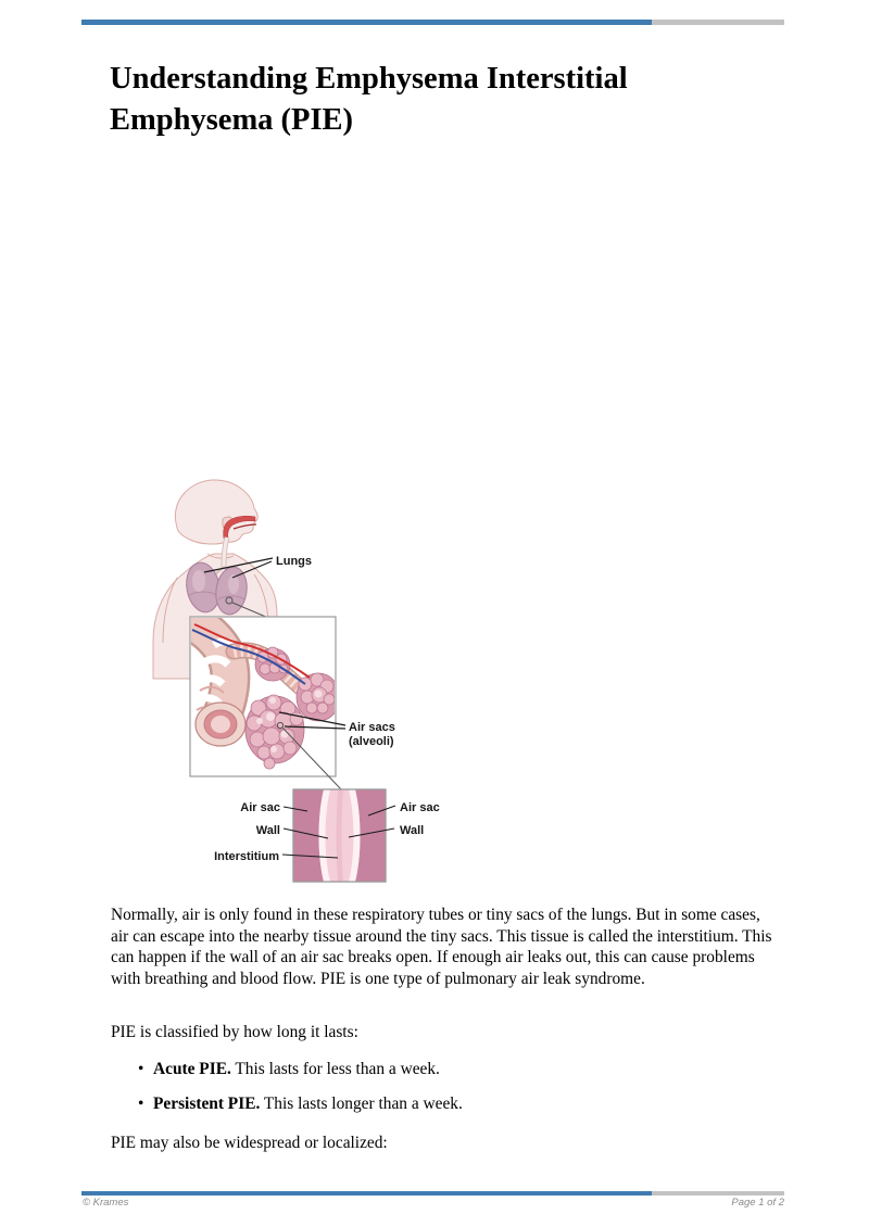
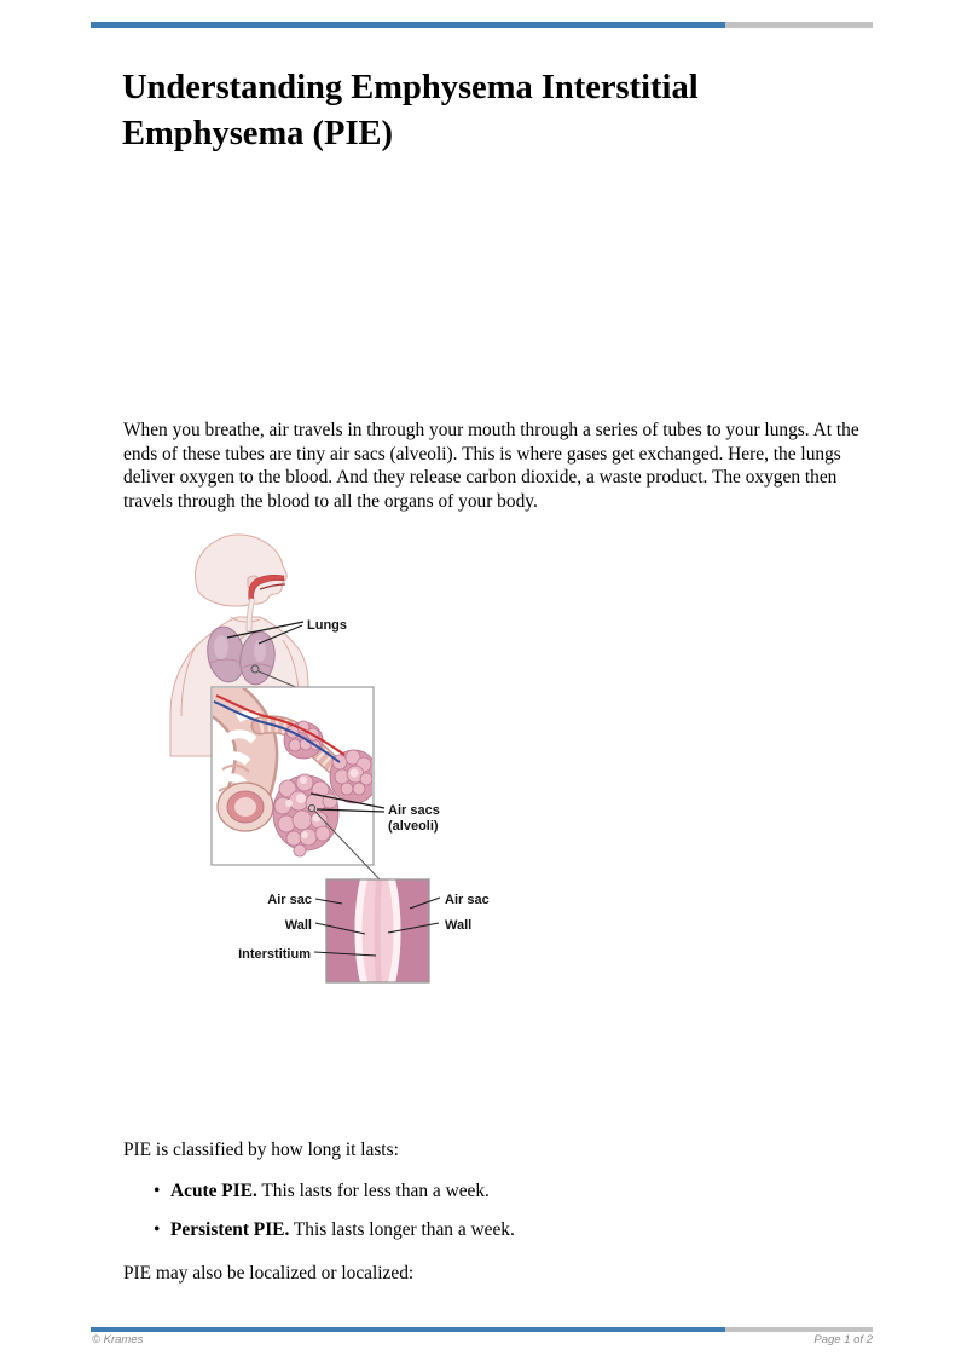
  Understanding Emphysema Interstitial Emphysema (PIE)
+ When you breathe, air travels in through your mouth through a series of tubes to your lungs. At the ends of these tubes are tiny air sacs (alveoli). This is where gases get exchanged. Here, the lungs deliver oxygen to the blood. And they release carbon dioxide, a waste product. The oxygen then travels through the blood to all the organs of your body.
  Lungs
  Air sacs
  (alveoli)
  Air sac
  Air sac
  Wall
  Wall
  Interstitium
- Normally, air is only found in these respiratory tubes or tiny sacs of the lungs. But in some cases, air can escape into the nearby tissue around the tiny sacs. This tissue is called the interstitium. This can happen if the wall of an air sac breaks open. If enough air leaks out, this can cause problems with breathing and blood flow. PIE is one type of pulmonary air leak syndrome.
  PIE is classified by how long it lasts:
  • Acute PIE. This lasts for less than a week.
  • Persistent PIE. This lasts longer than a week.
- PIE may also be widespread or localized:
+ PIE may also be localized or localized:
  © Krames
  Page 1 of 2
